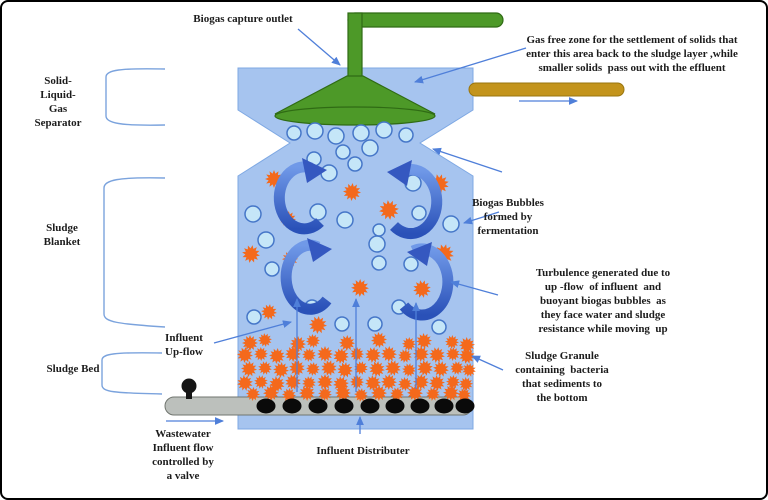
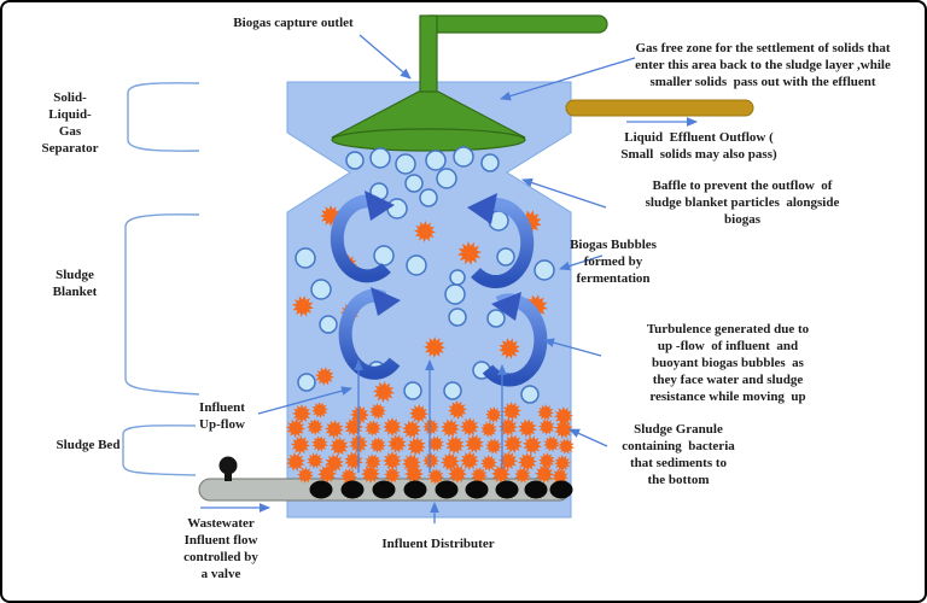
  Biogas capture outlet
  Gas free zone for the settlement of solids that
  enter this area back to the sludge layer ,while
  smaller solids pass out with the effluent
+ Liquid Effluent Outflow (
+ Small solids may also pass)
+ Baffle to prevent the outflow of
+ sludge blanket particles alongside
+ biogas
  Biogas Bubbles
  formed by
  fermentation
  Turbulence generated due to
  up -flow of influent and
  buoyant biogas bubbles as
  they face water and sludge
  resistance while moving up
  Sludge Granule
  containing bacteria
  that sediments to
  the bottom
  Solid-
  Liquid-
  Gas
  Separator
  Sludge
  Blanket
  Sludge Bed
  Influent
  Up-flow
  Wastewater
  Influent flow
  controlled by
  a valve
  Influent Distributer
